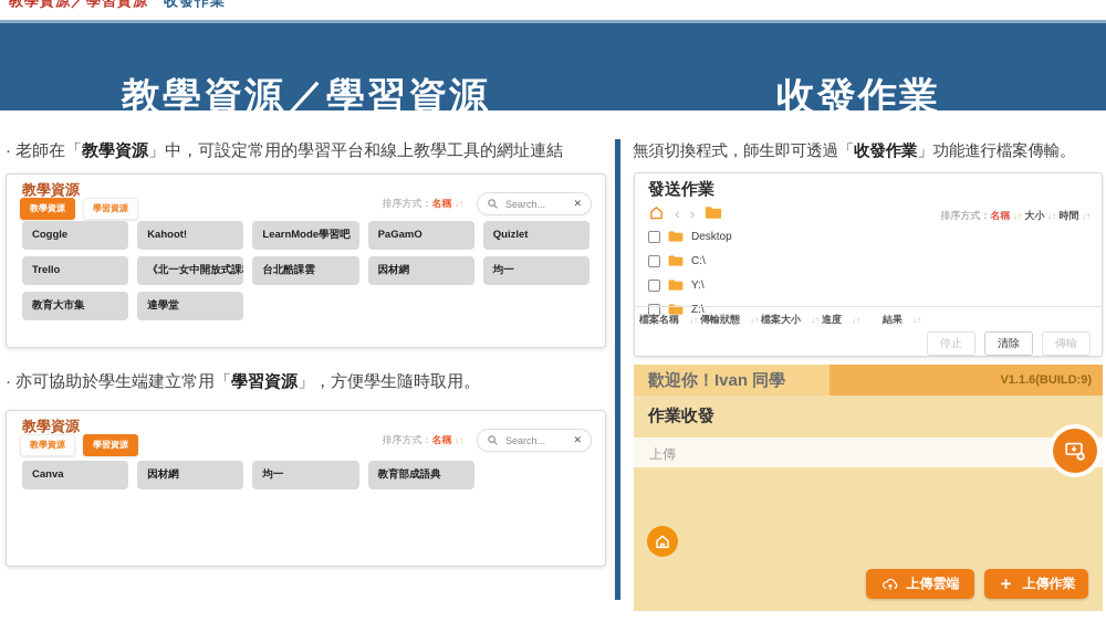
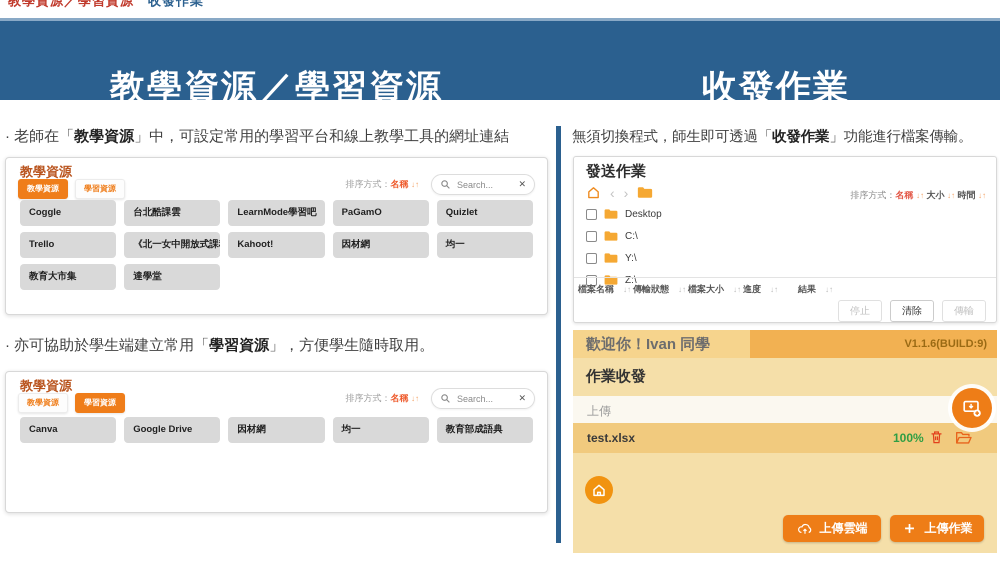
  教學資源／學習資源 收發作業
  教學資源／學習資源
  收發作業
  · 老師在「教學資源」中，可設定常用的學習平台和線上教學工具的網址連結
  · 亦可協助於學生端建立常用「學習資源」，方便學生隨時取用。
  無須切換程式，師生即可透過「收發作業」功能進行檔案傳輸。
  教學資源
  教學資源
  學習資源
  排序方式：名稱 ↓↑
  Search...
  ✕
  Coggle
- Kahoot!
+ 台北酷課雲
  LearnMode學習吧
  PaGamO
  Quizlet
  Trello
  《北一女中開放式課
- 台北酷課雲
+ Kahoot!
  因材網
  均一
  教育大市集
  達學堂
  教學資源
  教學資源
  學習資源
  排序方式：名稱 ↓↑
  Search...
  ✕
  Canva
+ Google Drive
  因材網
  均一
  教育部成語典
  發送作業
  ‹
  ›
  排序方式：名稱 ↓↑ 大小 ↓↑ 時間 ↓↑
  Desktop
  C:\
  Y:\
  Z:\
  檔案名稱 ↓↑
  傳輸狀態 ↓↑
  檔案大小 ↓↑
  進度 ↓↑
  結果 ↓↑
  停止
  清除
  傳輸
  歡迎你！Ivan 同學
  V1.1.6(BUILD:9)
  作業收發
  上傳
+ test.xlsx
+ 100%
  上傳雲端
  ＋
  上傳作業
